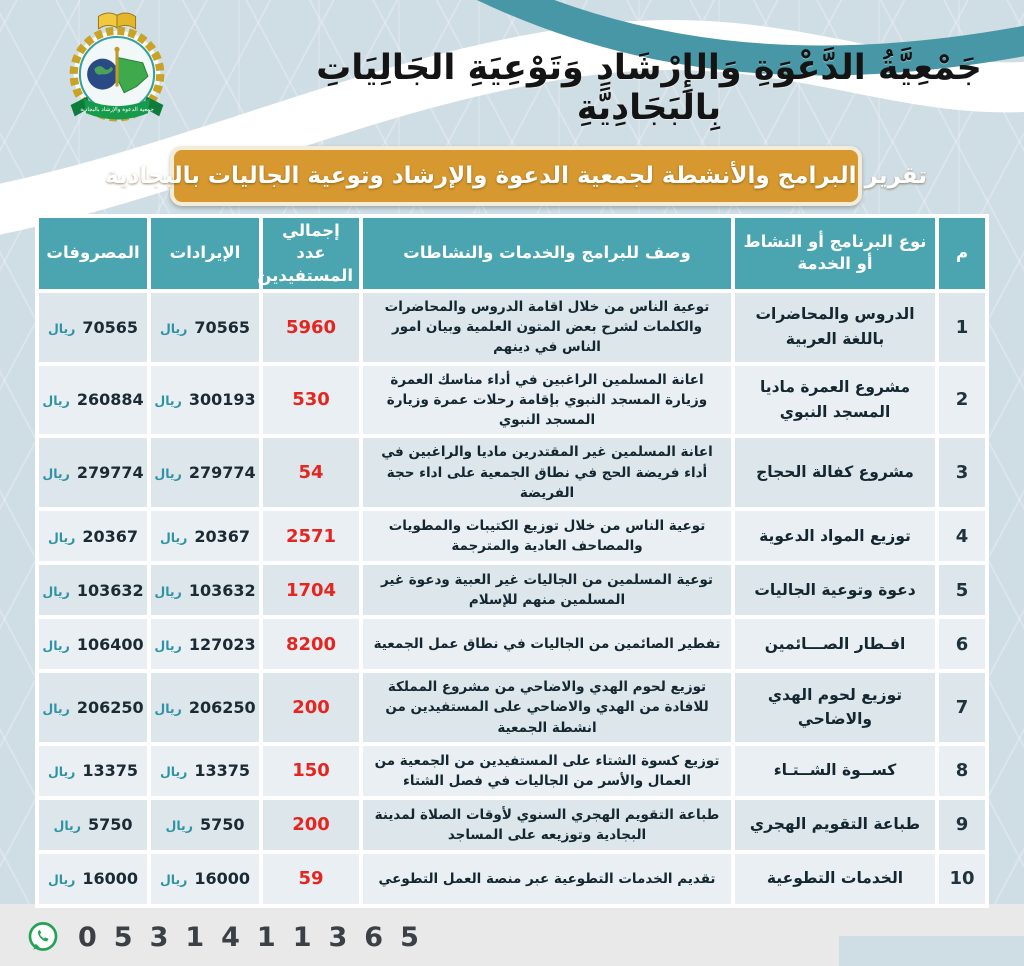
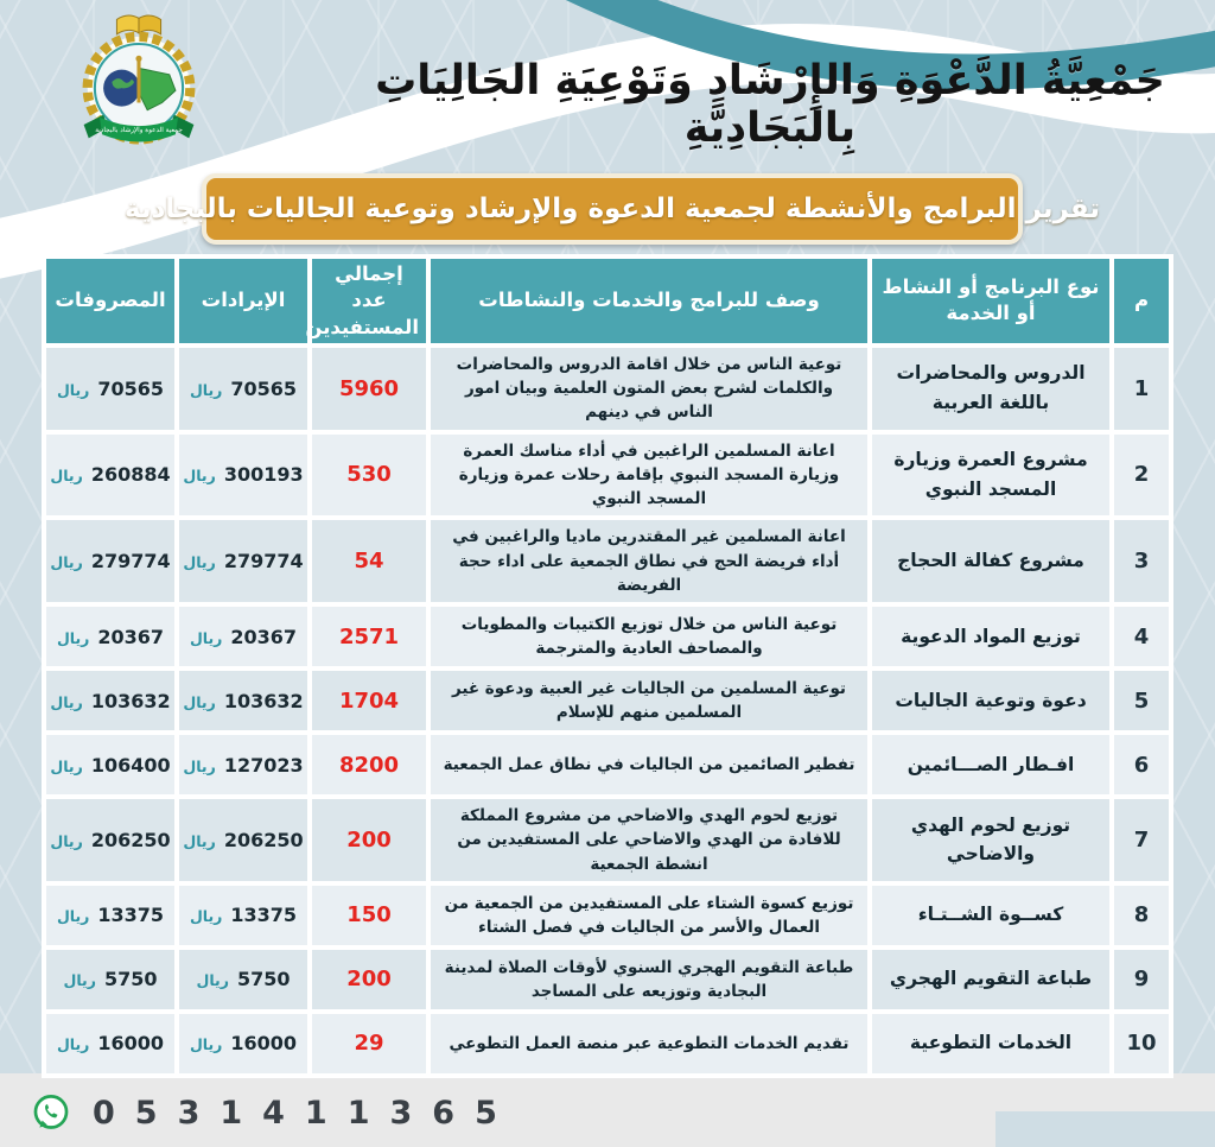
  جَمْعِيَّةُ الدَّعْوَةِ وَالإِرْشَادِ وَتَوْعِيَةِ الجَالِيَاتِ بِالبَجَادِيَّةِ
  تقرير البرامج والأنشطة لجمعية الدعوة والإرشاد وتوعية الجاليات بالبجادية
  م	نوع البرنامج أو النشاط أو الخدمة	وصف للبرامج والخدمات والنشاطات	إجمالي عدد المستفيدين	الإيرادات	المصروفات
  1	الدروس والمحاضرات باللغة العربية	توعية الناس من خلال اقامة الدروس والمحاضرات والكلمات لشرح بعض المتون العلمية وبيان امور الناس في دينهم	5960	70565ريال	70565ريال
- 2	مشروع العمرة ماديا المسجد النبوي	اعانة المسلمين الراغبين في أداء مناسك العمرة وزيارة المسجد النبوي بإقامة رحلات عمرة وزيارة المسجد النبوي	530	300193ريال	260884ريال
+ 2	مشروع العمرة وزيارة المسجد النبوي	اعانة المسلمين الراغبين في أداء مناسك العمرة وزيارة المسجد النبوي بإقامة رحلات عمرة وزيارة المسجد النبوي	530	300193ريال	260884ريال
  3	مشروع كفالة الحجاج	اعانة المسلمين غير المقتدرين ماديا والراغبين في أداء فريضة الحج في نطاق الجمعية على اداء حجة الفريضة	54	279774ريال	279774ريال
  4	توزيع المواد الدعوية	توعية الناس من خلال توزيع الكتيبات والمطويات والمصاحف العادية والمترجمة	2571	20367ريال	20367ريال
  5	دعوة وتوعية الجاليات	توعية المسلمين من الجاليات غير العبية ودعوة غير المسلمين منهم للإسلام	1704	103632ريال	103632ريال
  6	افـطار الصـــائمين	تفطير الصائمين من الجاليات في نطاق عمل الجمعية	8200	127023ريال	106400ريال
  7	توزيع لحوم الهدي والاضاحي	توزيع لحوم الهدي والاضاحي من مشروع المملكة للافادة من الهدي والاضاحي على المستفيدين من انشطة الجمعية	200	206250ريال	206250ريال
  8	كســوة الشــتـاء	توزيع كسوة الشتاء على المستفيدين من الجمعية من العمال والأسر من الجاليات في فصل الشتاء	150	13375ريال	13375ريال
  9	طباعة التقويم الهجري	طباعة التقويم الهجري السنوي لأوقات الصلاة لمدينة البجادية وتوزيعه على المساجد	200	5750ريال	5750ريال
- 10	الخدمات التطوعية	تقديم الخدمات التطوعية عبر منصة العمل التطوعي	59	16000ريال	16000ريال
+ 10	الخدمات التطوعية	تقديم الخدمات التطوعية عبر منصة العمل التطوعي	29	16000ريال	16000ريال
  0531411365
